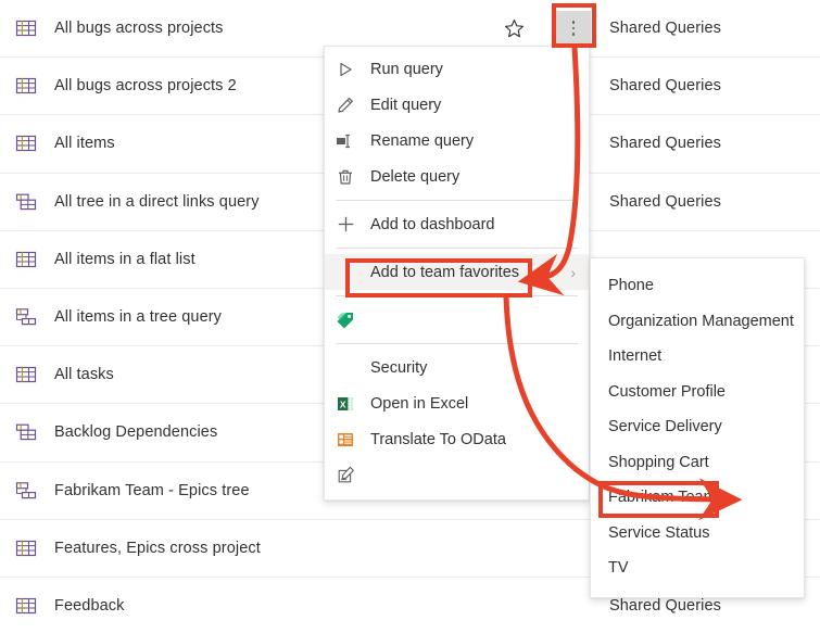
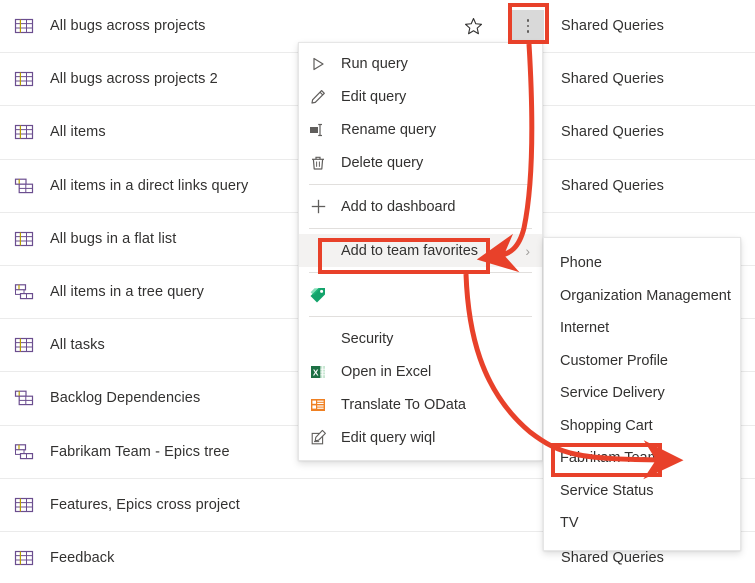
  All bugs across projects
  Shared Queries
  All bugs across projects 2
  Shared Queries
  All items
  Shared Queries
- All tree in a direct links query
+ All items in a direct links query
  Shared Queries
- All items in a flat list
+ All bugs in a flat list
  All items in a tree query
  All tasks
  Backlog Dependencies
  Fabrikam Team - Epics tree
  Features, Epics cross project
  Feedback
  Shared Queries
  Run query
  Edit query
  Rename query
  Delete query
  Add to dashboard
  Add to team favorites
  ›
  Security
  X
  Open in Excel
  Translate To OData
+ Edit query wiql
  Phone
  Organization Management
  Internet
  Customer Profile
  Service Delivery
  Shopping Cart
  Service Status
  TV
